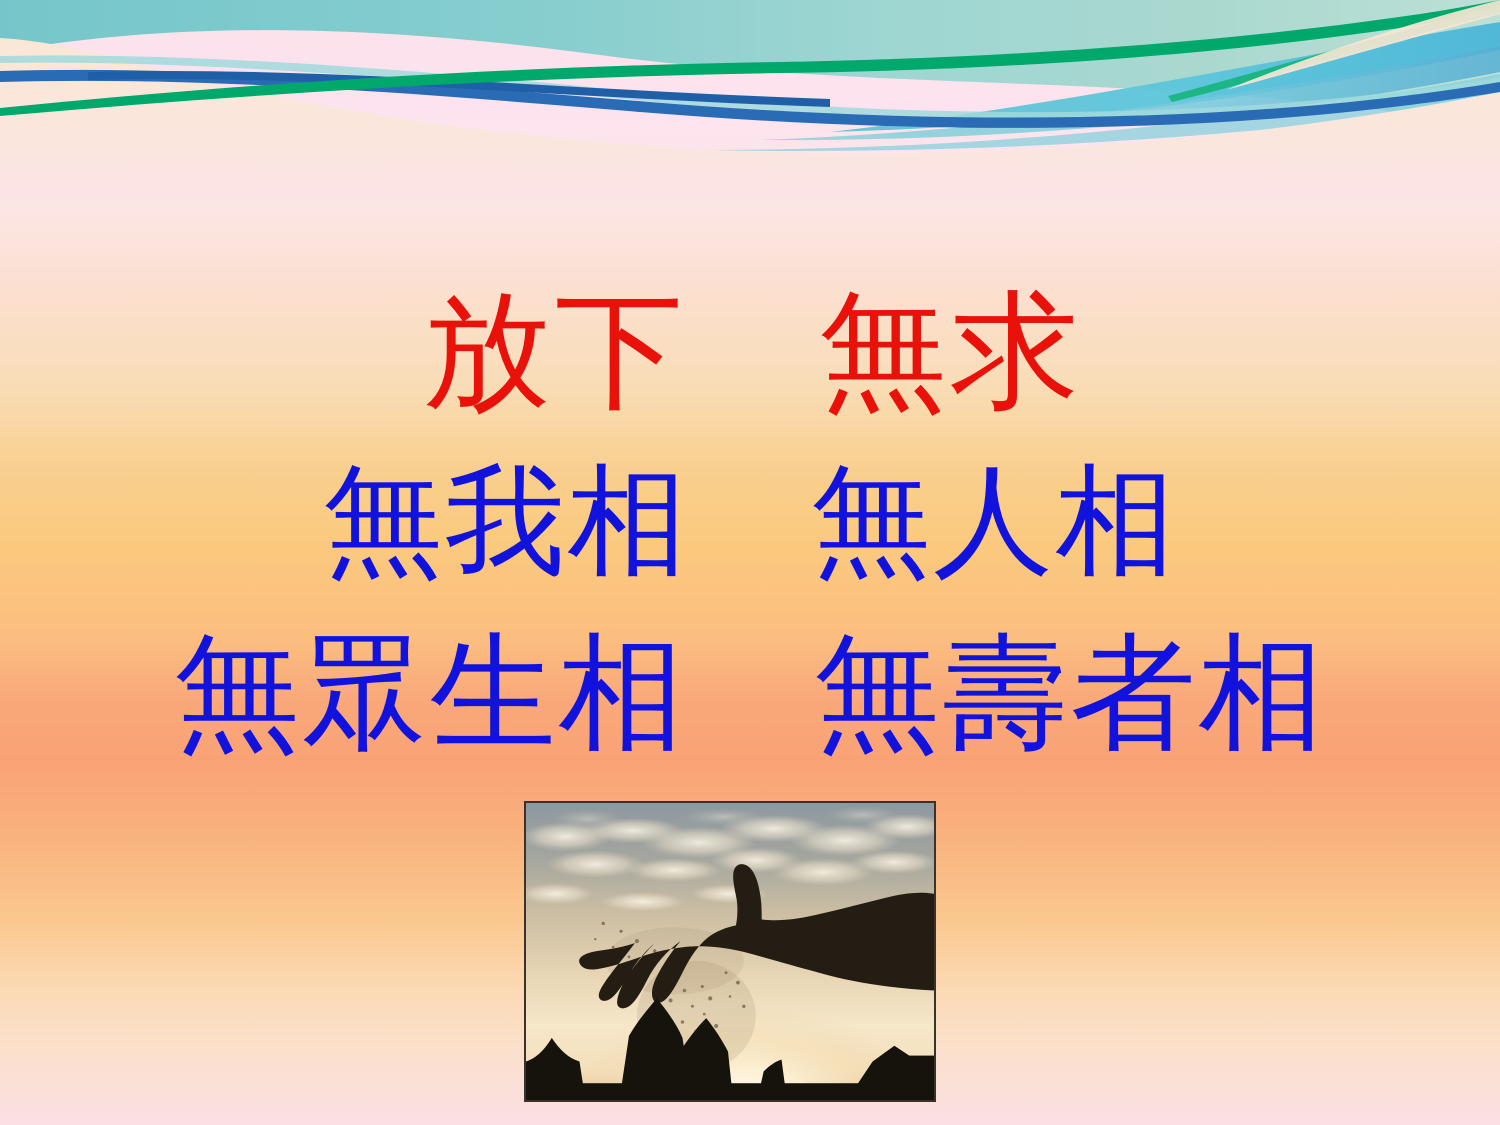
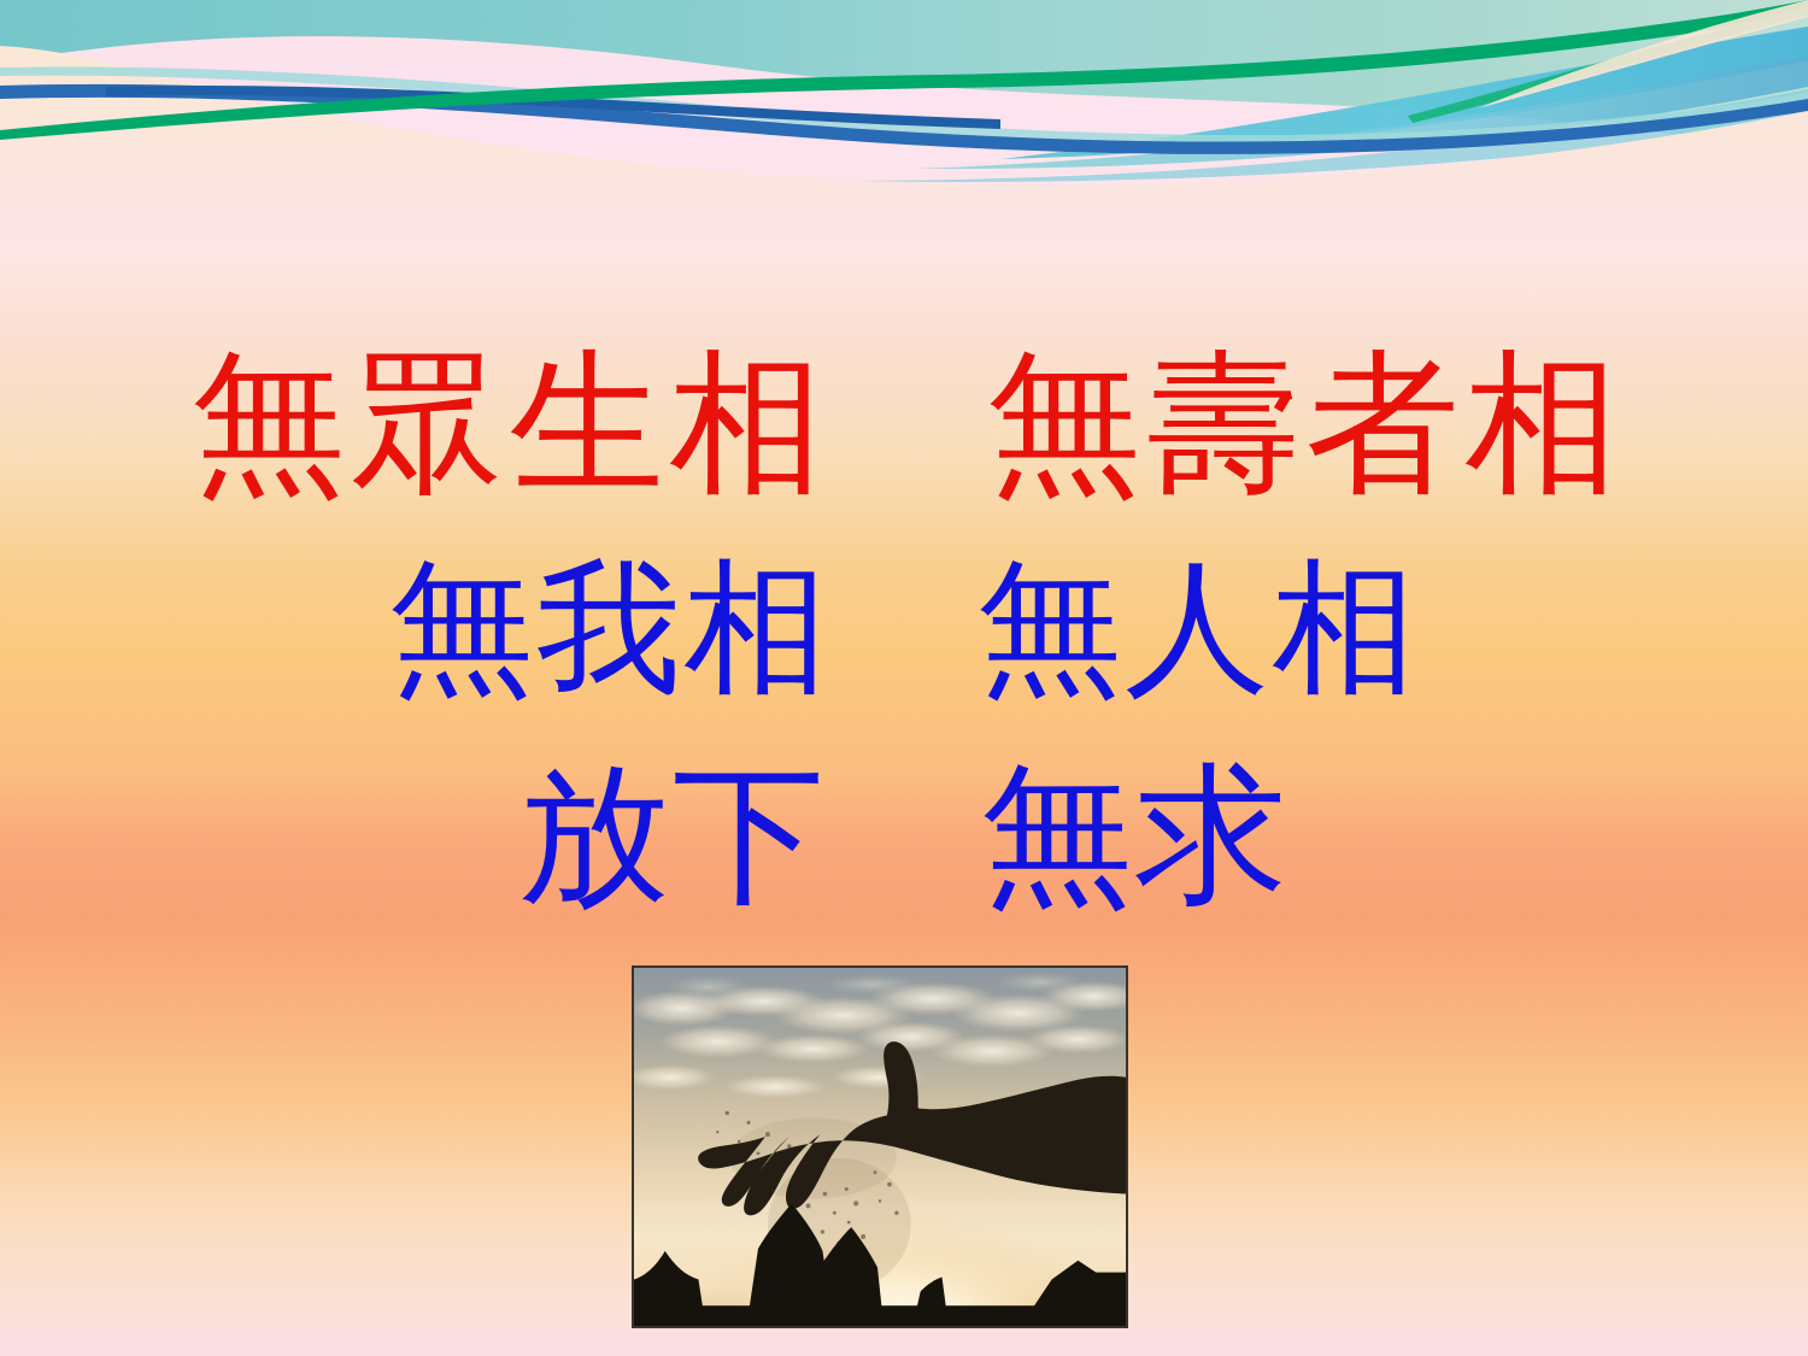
- 放下 無求
+ 無眾生相 無壽者相
  無我相 無人相
- 無眾生相 無壽者相
+ 放下 無求
